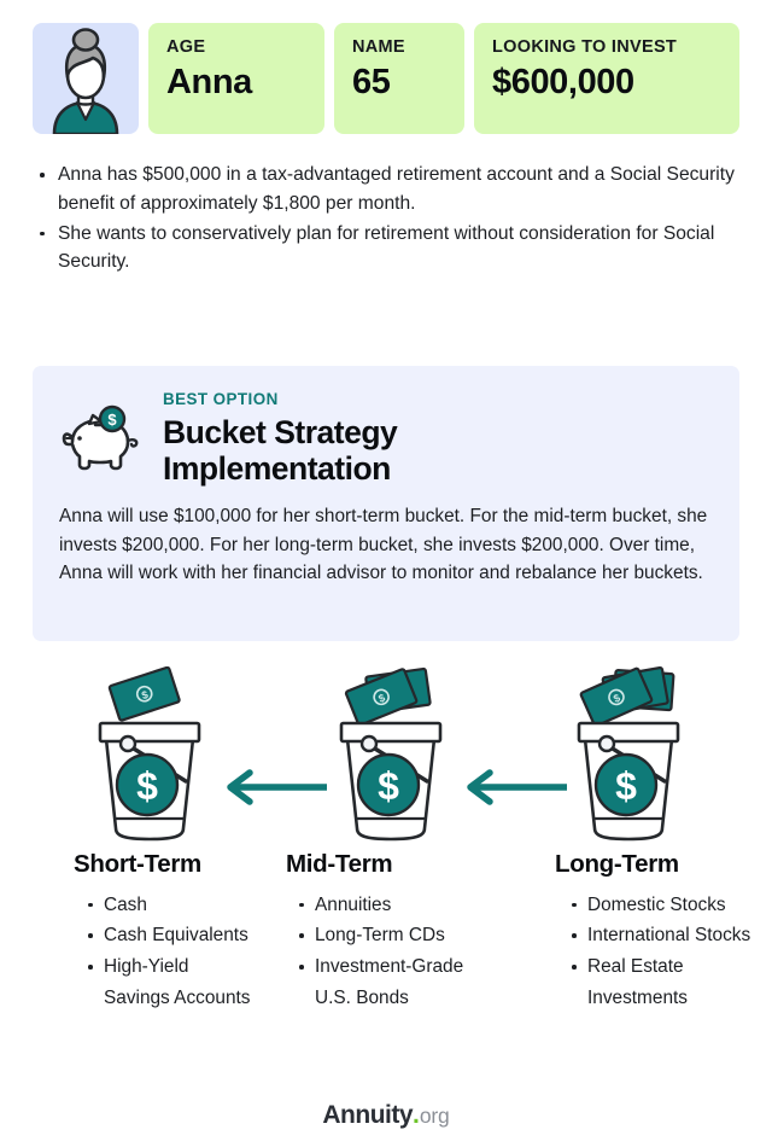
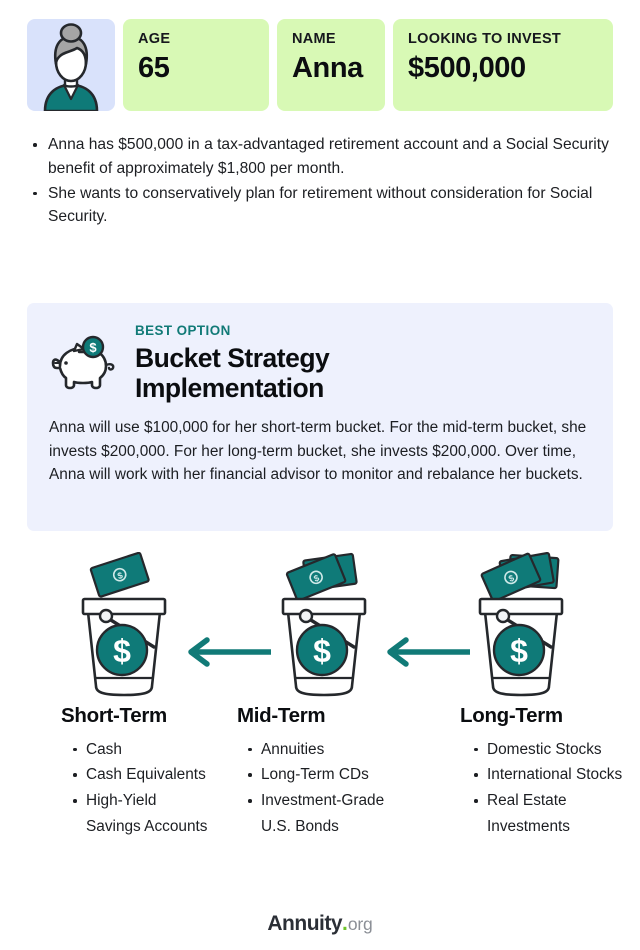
  AGE
- Anna
+ 65
  NAME
- 65
+ Anna
  LOOKING TO INVEST
- $600,000
+ $500,000
  Anna has $500,000 in a tax-advantaged retirement account and a Social Security benefit of approximately $1,800 per month.
  She wants to conservatively plan for retirement without consideration for Social Security.
  $
  BEST OPTION
  Bucket Strategy Implementation
  Anna will use $100,000 for her short-term bucket. For the mid-term bucket, she invests $200,000. For her long-term bucket, she invests $200,000. Over time, Anna will work with her financial advisor to monitor and rebalance her buckets.
  $
  $
  $
  Short-Term
  Cash
  Cash Equivalents
  High-Yield Savings Accounts
  Mid-Term
  Annuities
  Long-Term CDs
  Investment-Grade U.S. Bonds
  Long-Term
  Domestic Stocks
  International Stocks
  Real Estate Investments
  Annuity.org
